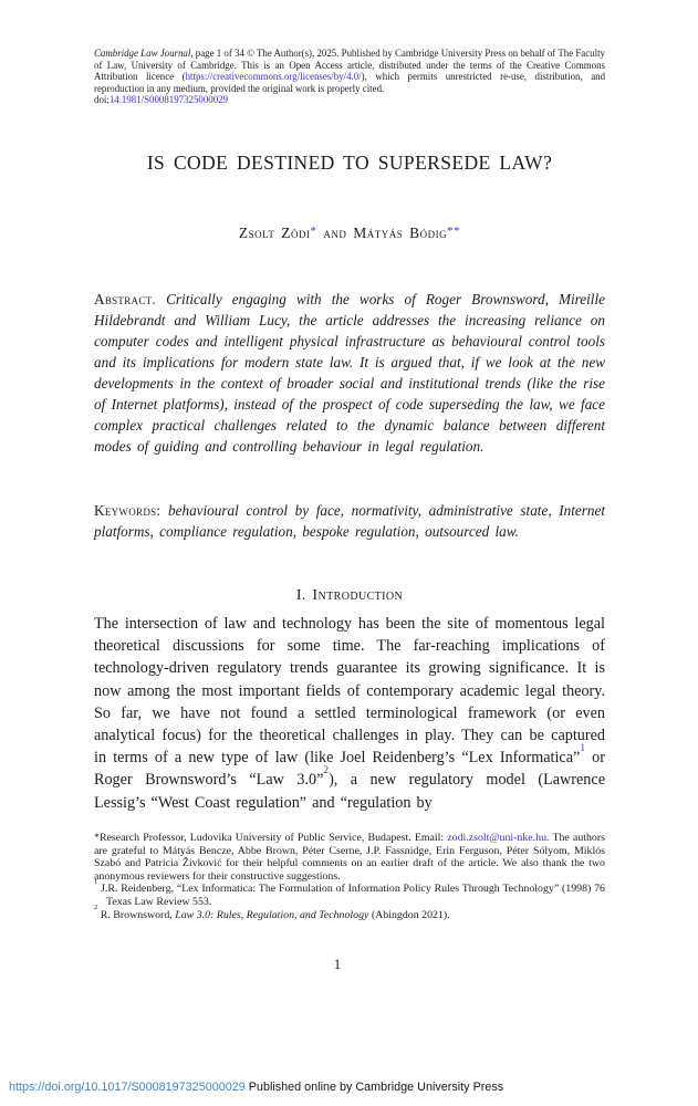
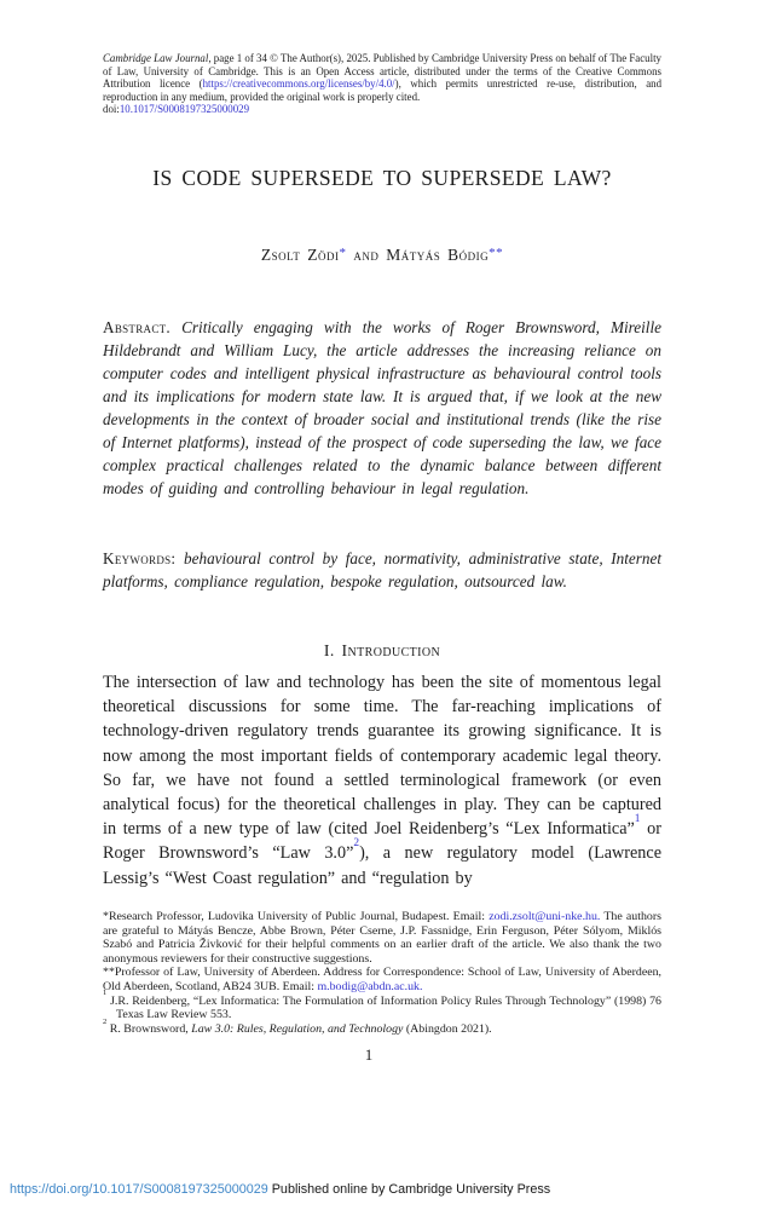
  Cambridge Law Journal, page 1 of 34 © The Author(s), 2025. Published by Cambridge University Press on behalf of The Faculty of Law, University of Cambridge. This is an Open Access article, distributed under the terms of the Creative Commons Attribution licence (https://creativecommons.org/licenses/by/4.0/), which permits unrestricted re-use, distribution, and reproduction in any medium, provided the original work is properly cited.
- doi:14.1981/S0008197325000029
+ doi:10.1017/S0008197325000029
- IS CODE DESTINED TO SUPERSEDE LAW?
+ IS CODE SUPERSEDE TO SUPERSEDE LAW?
  Zsolt Zödi* and Mátyás Bódig**
  Abstract. Critically engaging with the works of Roger Brownsword, Mireille Hildebrandt and William Lucy, the article addresses the increasing reliance on computer codes and intelligent physical infrastructure as behavioural control tools and its implications for modern state law. It is argued that, if we look at the new developments in the context of broader social and institutional trends (like the rise of Internet platforms), instead of the prospect of code superseding the law, we face complex practical challenges related to the dynamic balance between different modes of guiding and controlling behaviour in legal regulation.
  Keywords: behavioural control by face, normativity, administrative state, Internet platforms, compliance regulation, bespoke regulation, outsourced law.
  I. Introduction
- The intersection of law and technology has been the site of momentous legal theoretical discussions for some time. The far-reaching implications of technology-driven regulatory trends guarantee its growing significance. It is now among the most important fields of contemporary academic legal theory. So far, we have not found a settled terminological framework (or even analytical focus) for the theoretical challenges in play. They can be captured in terms of a new type of law (like Joel Reidenberg’s “Lex Informatica”1 or Roger Brownsword’s “Law 3.0”2), a new regulatory model (Lawrence Lessig’s “West Coast regulation” and “regulation by
+ The intersection of law and technology has been the site of momentous legal theoretical discussions for some time. The far-reaching implications of technology-driven regulatory trends guarantee its growing significance. It is now among the most important fields of contemporary academic legal theory. So far, we have not found a settled terminological framework (or even analytical focus) for the theoretical challenges in play. They can be captured in terms of a new type of law (cited Joel Reidenberg’s “Lex Informatica”1 or Roger Brownsword’s “Law 3.0”2), a new regulatory model (Lawrence Lessig’s “West Coast regulation” and “regulation by
- *Research Professor, Ludovika University of Public Service, Budapest. Email: zodi.zsolt@uni-nke.hu. The authors are grateful to Mátyás Bencze, Abbe Brown, Péter Cserne, J.P. Fassnidge, Erin Ferguson, Péter Sólyom, Miklós Szabó and Patricia Živković for their helpful comments on an earlier draft of the article. We also thank the two anonymous reviewers for their constructive suggestions.
+ *Research Professor, Ludovika University of Public Journal, Budapest. Email: zodi.zsolt@uni-nke.hu. The authors are grateful to Mátyás Bencze, Abbe Brown, Péter Cserne, J.P. Fassnidge, Erin Ferguson, Péter Sólyom, Miklós Szabó and Patricia Živković for their helpful comments on an earlier draft of the article. We also thank the two anonymous reviewers for their constructive suggestions.
+ **Professor of Law, University of Aberdeen. Address for Correspondence: School of Law, University of Aberdeen, Old Aberdeen, Scotland, AB24 3UB. Email: m.bodig@abdn.ac.uk.
  J.R. Reidenberg, “Lex Informatica: The Formulation of Information Policy Rules Through Technology” (1998) 76 Texas Law Review 553.
  R. Brownsword, Law 3.0: Rules, Regulation, and Technology (Abingdon 2021).
  1
  https://doi.org/10.1017/S0008197325000029 Published online by Cambridge University Press
